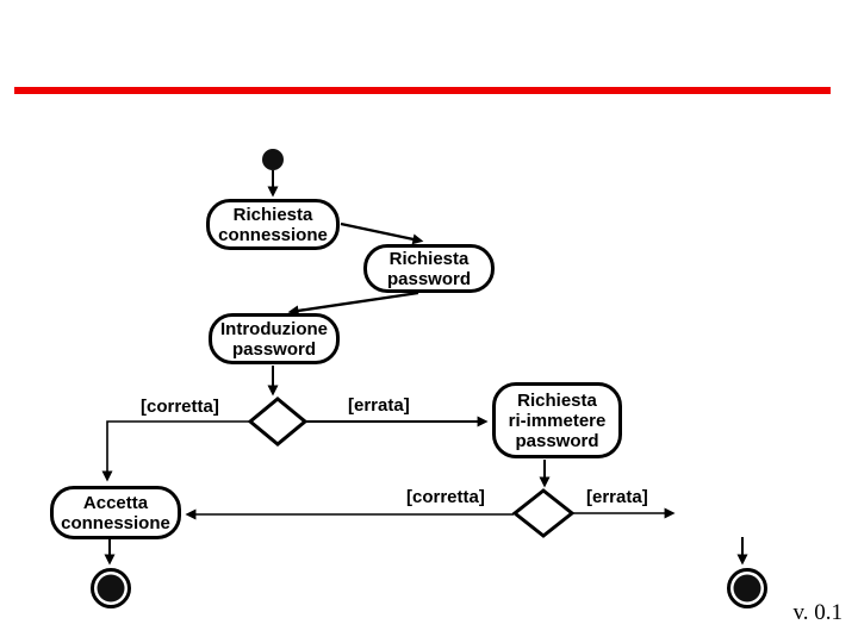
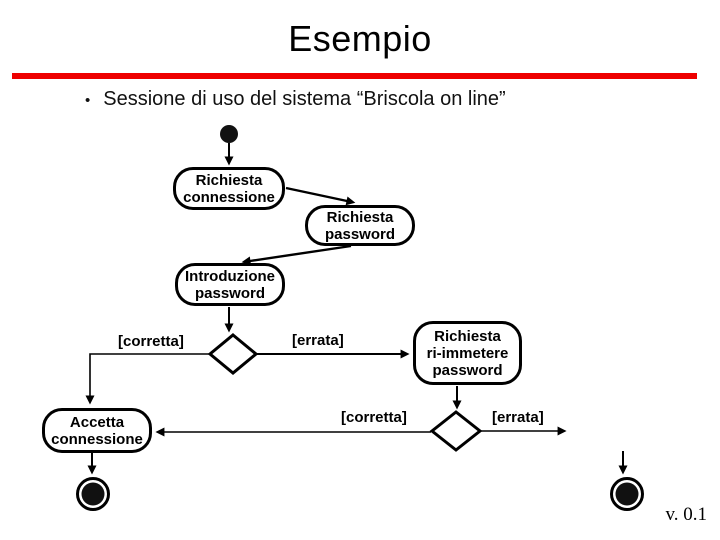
+ Esempio
+ •
+ Sessione di uso del sistema “Briscola on line”
  Richiesta
  connessione
  Richiesta
  password
  Introduzione
  password
  Accetta
  connessione
  Richiesta
  ri-immetere
  password
  [corretta]
  [errata]
  [corretta]
  [errata]
  v. 0.1
